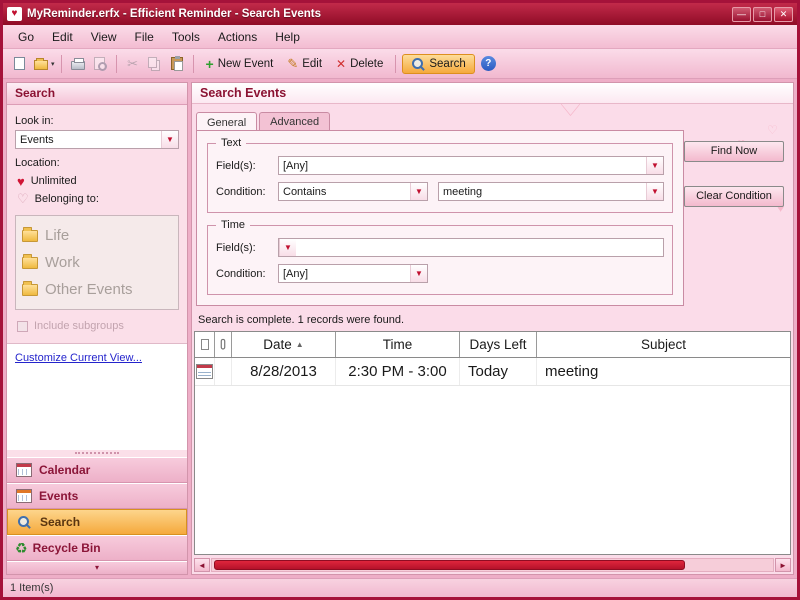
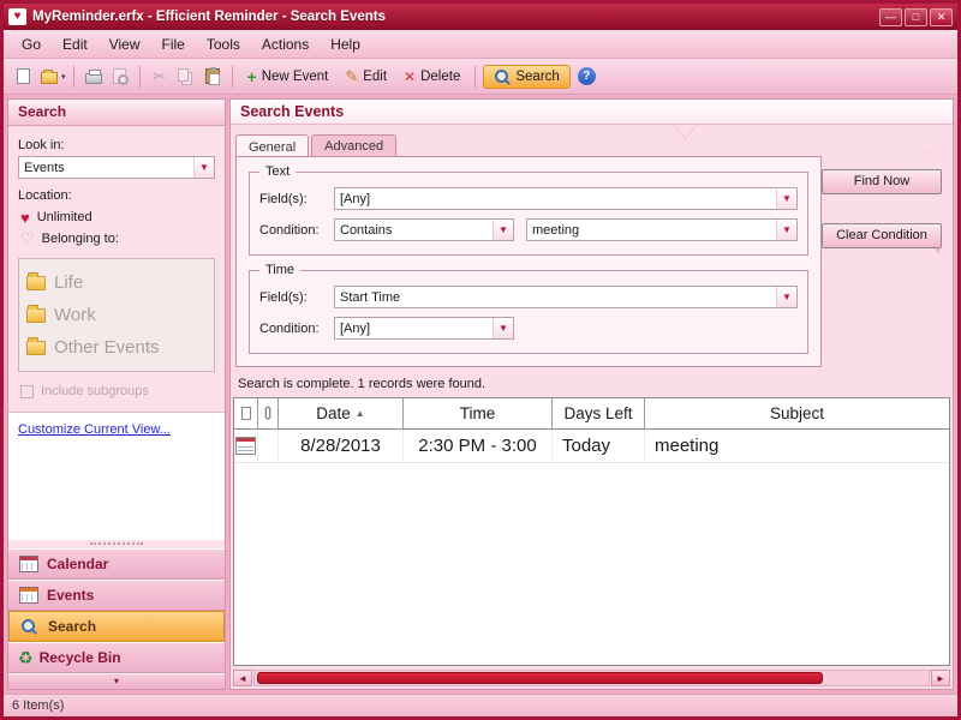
  ♥
  MyReminder.erfx - Efficient Reminder - Search Events
  —
  □
  ✕
  Go
  Edit
  View
  File
  Tools
  Actions
  Help
  ✂
  +
  New Event
  ✎
  Edit
  ✕
  Delete
  Search
  ?
  Search
  Look in:
  Events
  ▼
  Location:
  ♥
  Unlimited
  ♡
  Belonging to:
  Life
  Work
  Other Events
  Include subgroups
  Customize Current View...
  Calendar
  Events
  Search
  ♻
  Recycle Bin
  ▾
  Search Events
  General
  Advanced
  Text
  Field(s):
  [Any]
  ▼
  Condition:
  Contains
  ▼
  meeting
  ▼
  Time
  Field(s):
+ Start Time
  ▼
  Condition:
  [Any]
  ▼
  Find Now
  Clear Condition
  Search is complete. 1 records were found.
  Date
  ▲
  Time
  Days Left
  Subject
  8/28/2013
  2:30 PM - 3:00
  Today
  meeting
  ◄
  ►
- 1 Item(s)
+ 6 Item(s)
